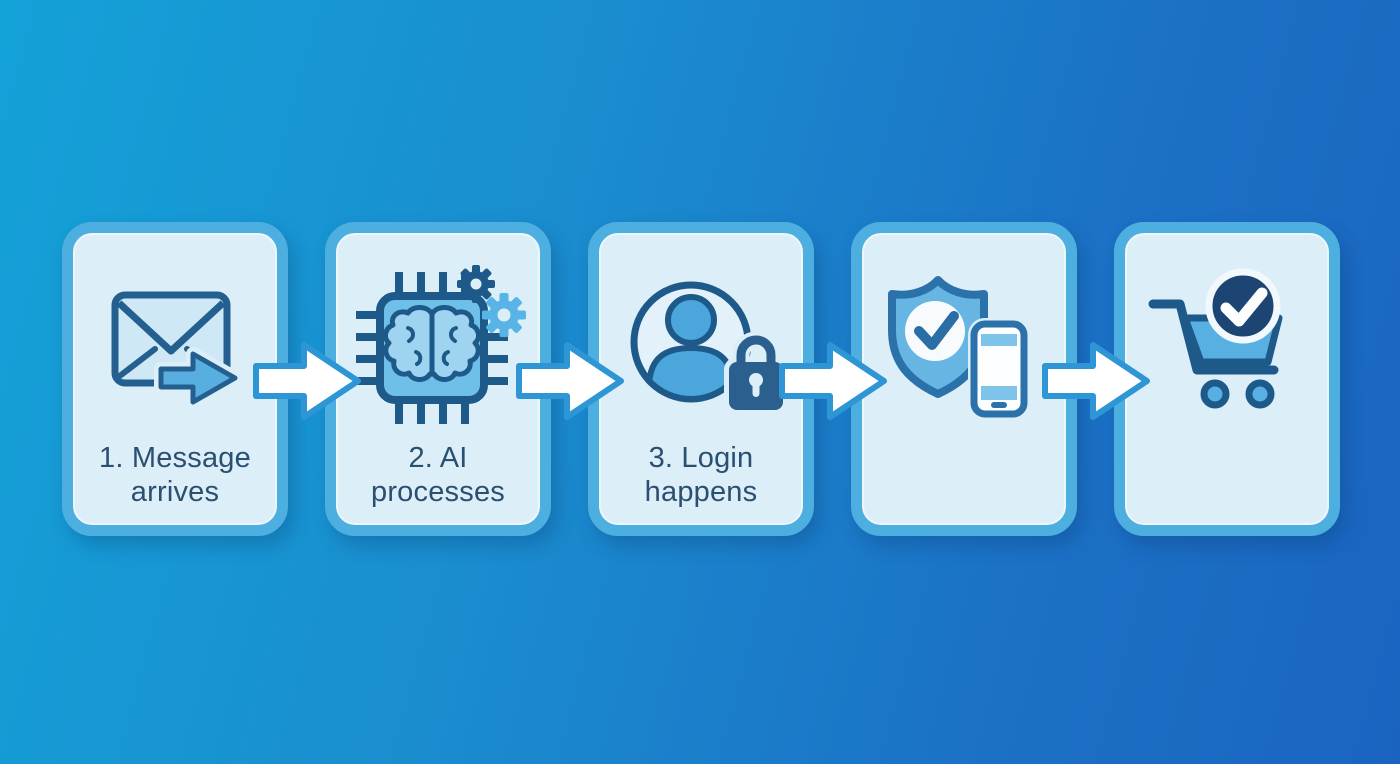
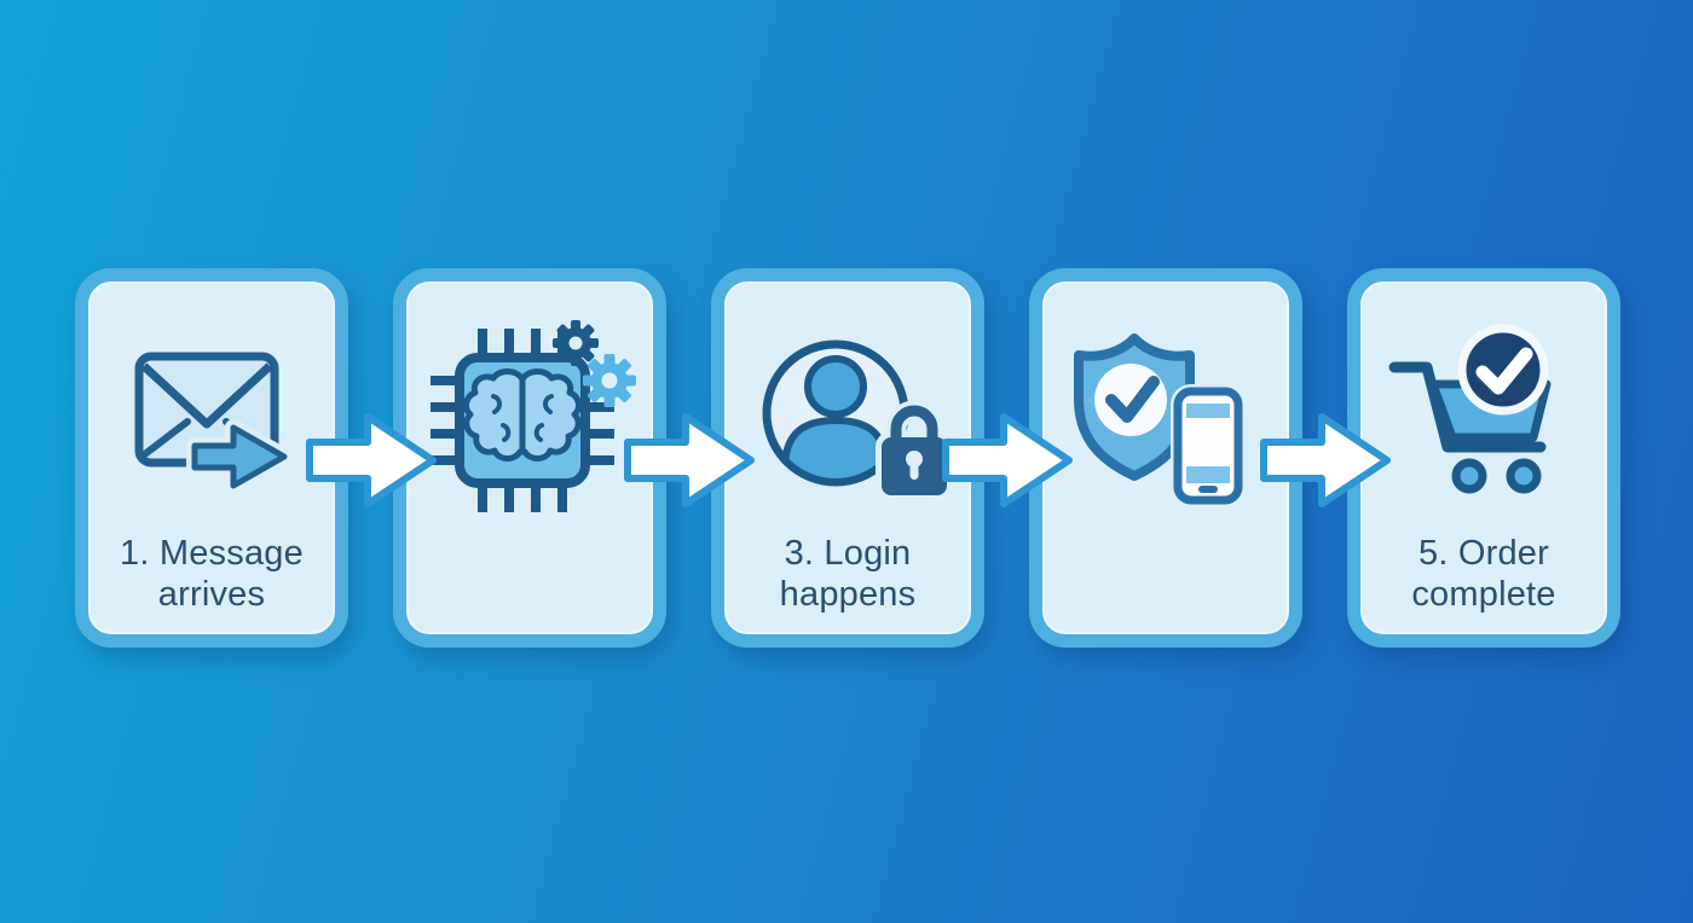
  1. Message
  arrives
- 2. AI
- processes
  3. Login
  happens
+ 5. Order
+ complete
